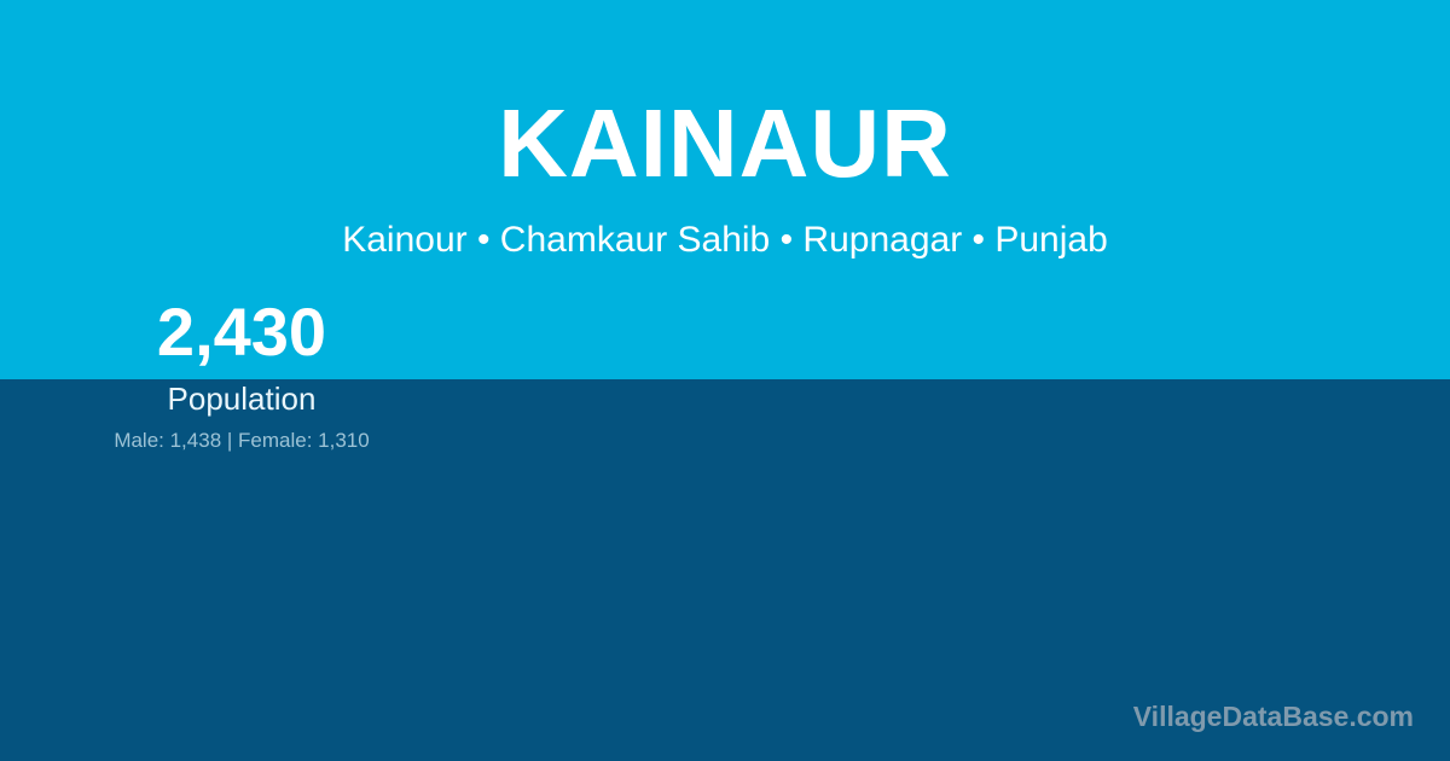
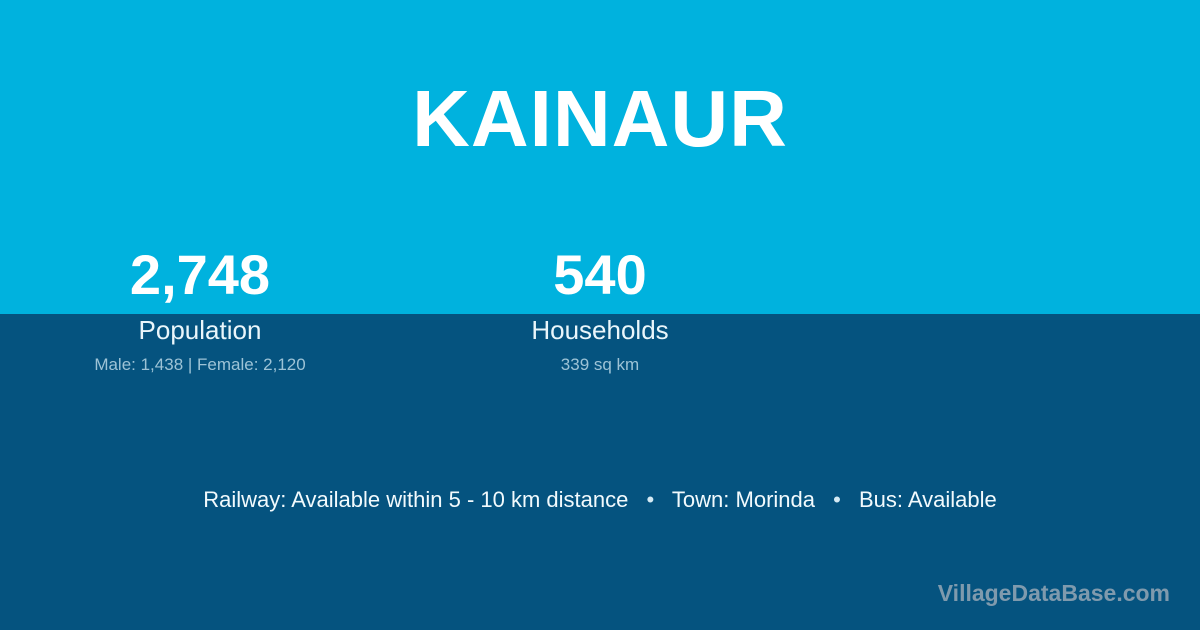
  KAINAUR
- Kainour • Chamkaur Sahib • Rupnagar • Punjab
- 2,430
+ 2,748
  Population
- Male: 1,438 | Female: 1,310
+ Male: 1,438 | Female: 2,120
+ 540
+ Households
+ 339 sq km
+ Railway: Available within 5 - 10 km distance • Town: Morinda • Bus: Available
  VillageDataBase.com
